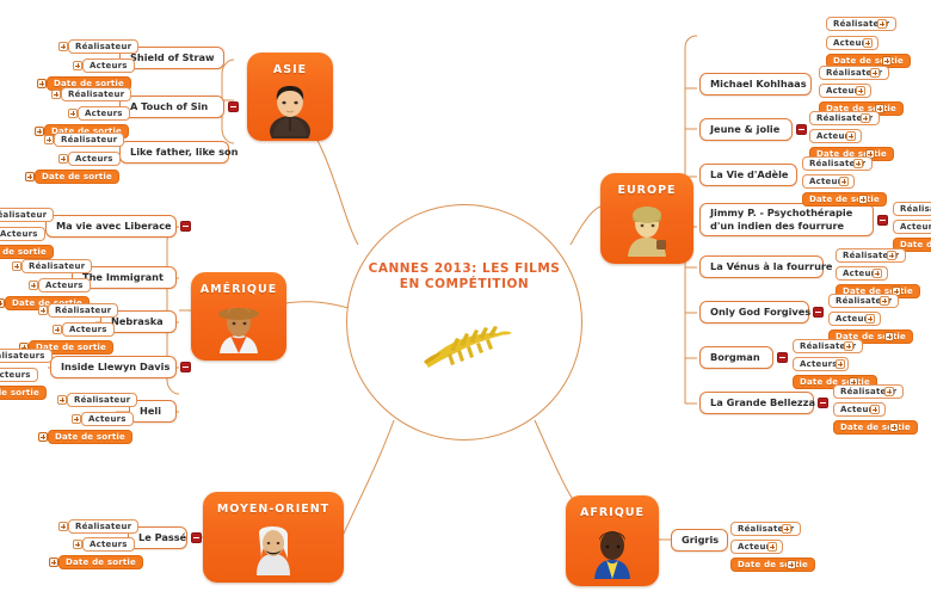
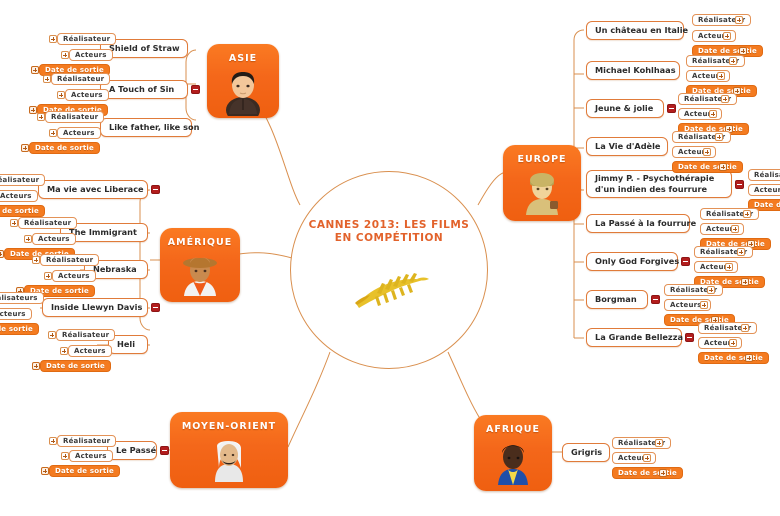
  CANNES 2013: LES FILMS EN COMPÉTITION
  ASIE
  Shield of Straw
  A Touch of Sin
  Like father, like son
  Réalisateur
  Acteurs
  Date de sortie
  Réalisateur
  Acteurs
  Date de sortie
  Réalisateur
  Acteurs
  Date de sortie
  AMÉRIQUE
  Ma vie avec Liberace
  The Immigrant
  Nebraska
  Inside Llewyn Davis
  Heli
  éalisateur
  Acteurs
  Réalisateur
  Acteurs
  Réalisateur
  Acteurs
  Date de sortie
  lisateurs
  cteurs
  Réalisateur
  Acteurs
  Date de sortie
  EUROPE
+ Un château en Italie
  Michael Kohlhaas
  Jeune & jolie
  La Vie d'Adèle
  Jimmy P. - Psychothérapie d'un indien des fourrure
- La Vénus à la fourrure
+ La Passé à la fourrure
  Only God Forgives
  Borgman
  La Grande Bellezza
  Réalisater
  Acteu
  Date de stie
  Réalisater
  Acteu
  Date de stie
  Réalisater
  Acteu
  Date de stie
  Réalisater
  Acteu
  Date de stie
  Acteur
  Réalisater
  Acteu
  Date de stie
  Réalisater
  Acteu
  Date de stie
  Réalisater
  Acteur
  Date de stie
  Réalisater
  Acteu
  Date de stie
  MOYEN-ORIENT
  Le Passé
  Réalisateur
  Acteurs
  Date de sortie
  AFRIQUE
  Grigris
  Réalisater
  Acteu
  Date de stie
